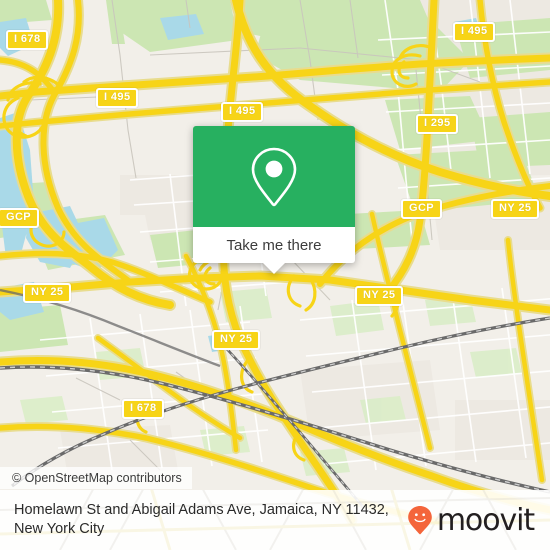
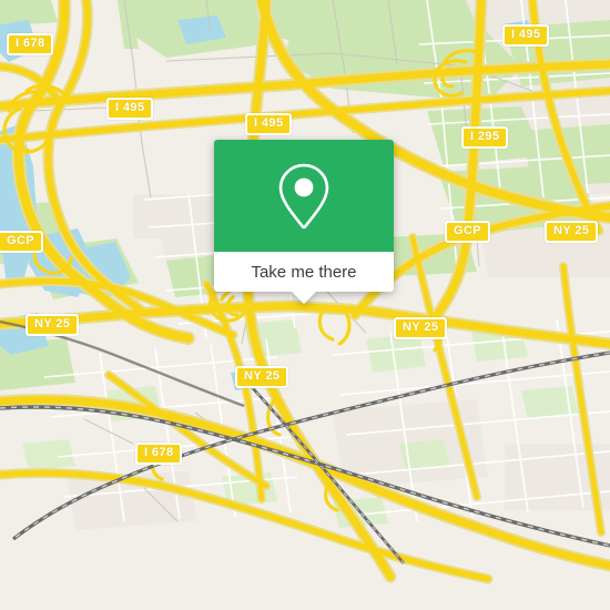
  I 678
  I 495
  I 495
  I 495
  I 295
  GCP
  GCP
  NY 25
  NY 25
  NY 25
  NY 25
  I 678
  Take me there
- © OpenStreetMap contributors
- Homelawn St and Abigail Adams Ave, Jamaica, NY 11432, New York City
- moovit
